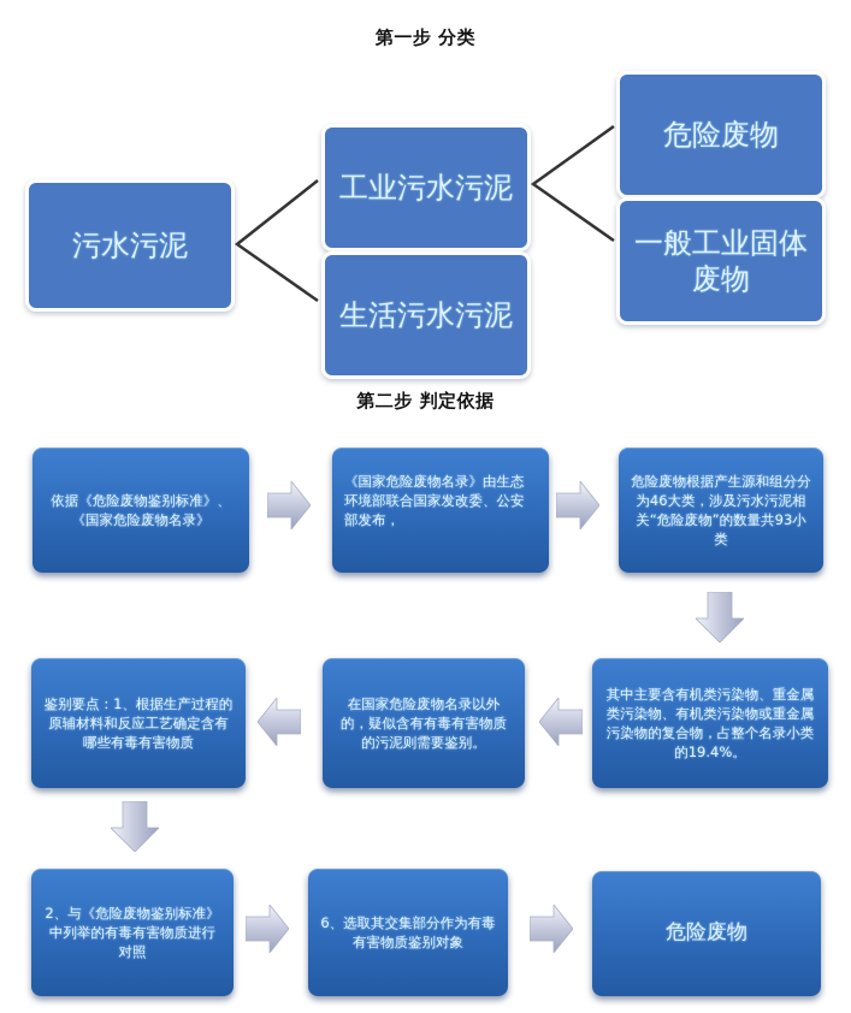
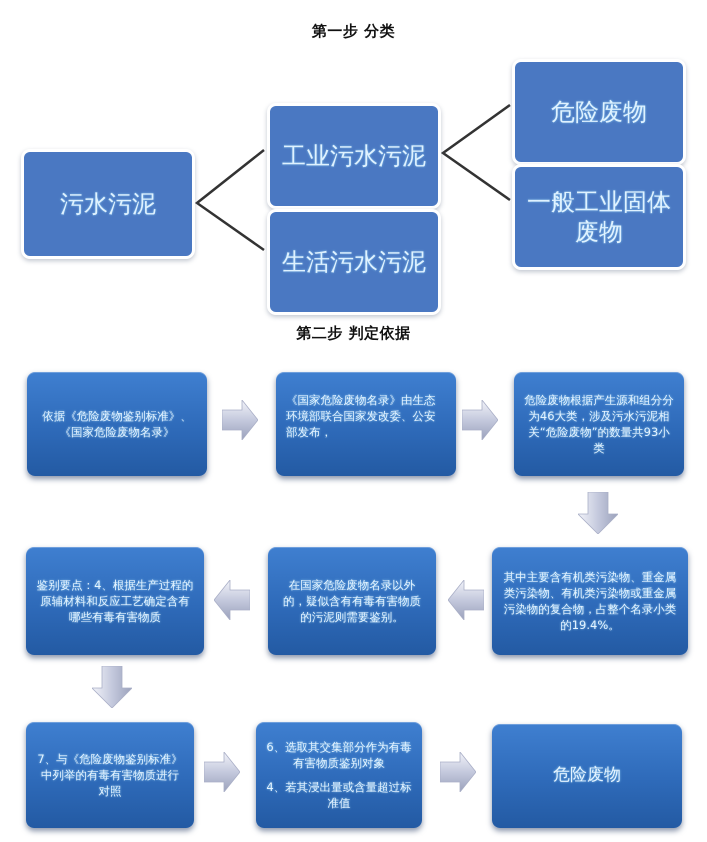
  第一步 分类
  污水污泥
  工业污水污泥
  生活污水污泥
  危险废物
  一般工业固体废物
  第二步 判定依据
  依据《危险废物鉴别标准》、《国家危险废物名录》
  《国家危险废物名录》由生态环境部联合国家发改委、公安部发布，
  危险废物根据产生源和组分分为46大类，涉及污水污泥相关“危险废物”的数量共93小类
- 鉴别要点：1、根据生产过程的原辅材料和反应工艺确定含有哪些有毒有害物质
+ 鉴别要点：4、根据生产过程的原辅材料和反应工艺确定含有哪些有毒有害物质
  在国家危险废物名录以外的，疑似含有有毒有害物质的污泥则需要鉴别。
  其中主要含有机类污染物、重金属类污染物、有机类污染物或重金属污染物的复合物，占整个名录小类的19.4%。
- 2、与《危险废物鉴别标准》中列举的有毒有害物质进行对照
+ 7、与《危险废物鉴别标准》中列举的有毒有害物质进行对照
  6、选取其交集部分作为有毒有害物质鉴别对象
+ 4、若其浸出量或含量超过标准值
  危险废物
